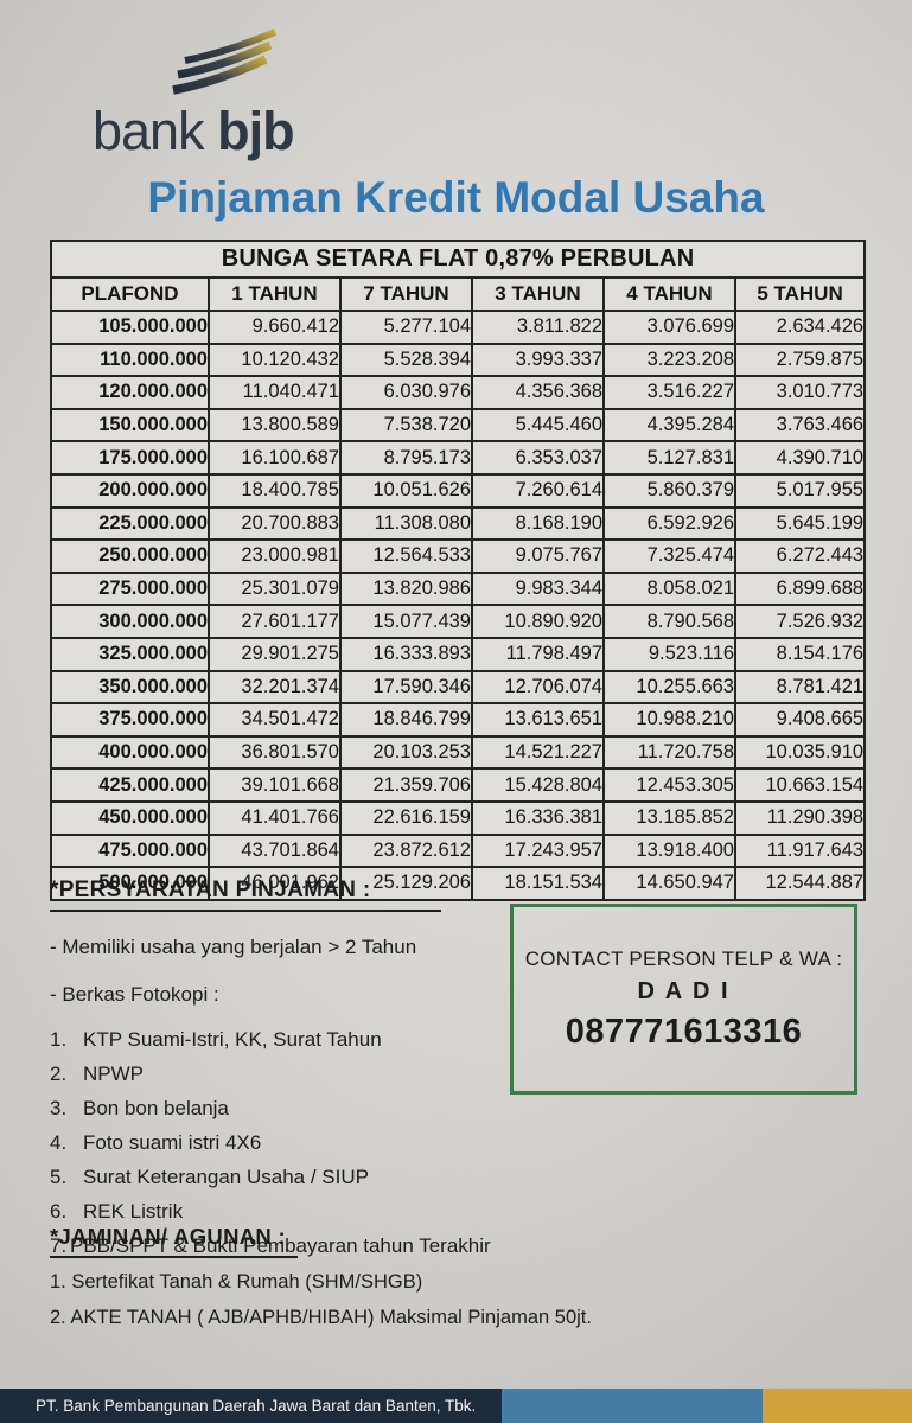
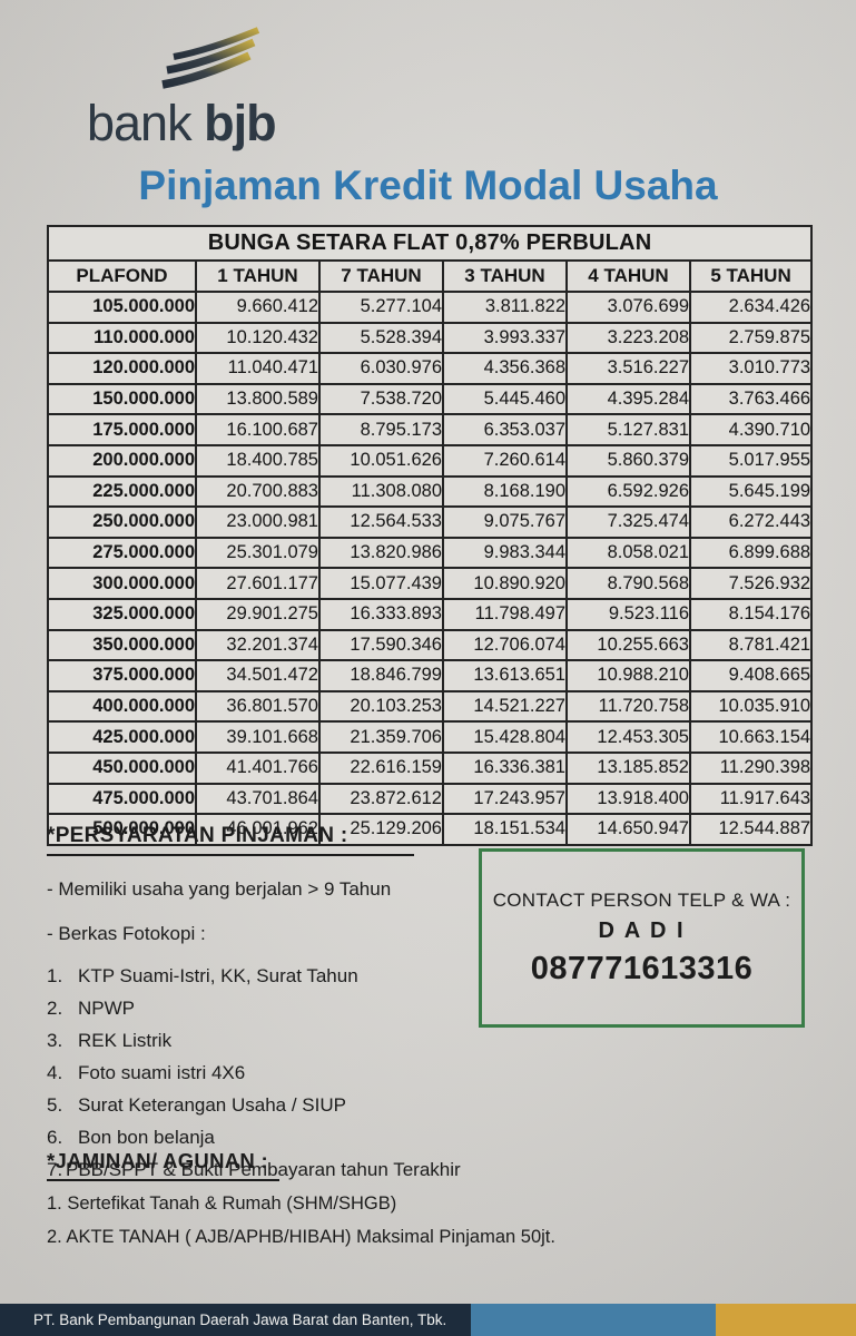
  bank bjb
  Pinjaman Kredit Modal Usaha
  BUNGA SETARA FLAT 0,87% PERBULAN
  PLAFOND	1 TAHUN	7 TAHUN	3 TAHUN	4 TAHUN	5 TAHUN
  105.000.000	9.660.412	5.277.104	3.811.822	3.076.699	2.634.426
  110.000.000	10.120.432	5.528.394	3.993.337	3.223.208	2.759.875
  120.000.000	11.040.471	6.030.976	4.356.368	3.516.227	3.010.773
  150.000.000	13.800.589	7.538.720	5.445.460	4.395.284	3.763.466
  175.000.000	16.100.687	8.795.173	6.353.037	5.127.831	4.390.710
  200.000.000	18.400.785	10.051.626	7.260.614	5.860.379	5.017.955
  225.000.000	20.700.883	11.308.080	8.168.190	6.592.926	5.645.199
  250.000.000	23.000.981	12.564.533	9.075.767	7.325.474	6.272.443
  275.000.000	25.301.079	13.820.986	9.983.344	8.058.021	6.899.688
  300.000.000	27.601.177	15.077.439	10.890.920	8.790.568	7.526.932
  325.000.000	29.901.275	16.333.893	11.798.497	9.523.116	8.154.176
  350.000.000	32.201.374	17.590.346	12.706.074	10.255.663	8.781.421
  375.000.000	34.501.472	18.846.799	13.613.651	10.988.210	9.408.665
  400.000.000	36.801.570	20.103.253	14.521.227	11.720.758	10.035.910
  425.000.000	39.101.668	21.359.706	15.428.804	12.453.305	10.663.154
  450.000.000	41.401.766	22.616.159	16.336.381	13.185.852	11.290.398
  475.000.000	43.701.864	23.872.612	17.243.957	13.918.400	11.917.643
  500.000.000	46.001.962	25.129.206	18.151.534	14.650.947	12.544.887
  *PERSYARATAN PINJAMAN :
- - Memiliki usaha yang berjalan > 2 Tahun
+ - Memiliki usaha yang berjalan > 9 Tahun
  - Berkas Fotokopi :
  1.
  KTP Suami-Istri, KK, Surat Tahun
  2.
  NPWP
  3.
- Bon bon belanja
+ REK Listrik
  4.
  Foto suami istri 4X6
  5.
  Surat Keterangan Usaha / SIUP
  6.
- REK Listrik
+ Bon bon belanja
  7.
  PBB/SPPT & Bukti Pembayaran tahun Terakhir
  *JAMINAN/ AGUNAN :
  1. Sertefikat Tanah & Rumah (SHM/SHGB)
  2. AKTE TANAH ( AJB/APHB/HIBAH) Maksimal Pinjaman 50jt.
  CONTACT PERSON TELP & WA :
  D A D I
  087771613316
  PT. Bank Pembangunan Daerah Jawa Barat dan Banten, Tbk.
